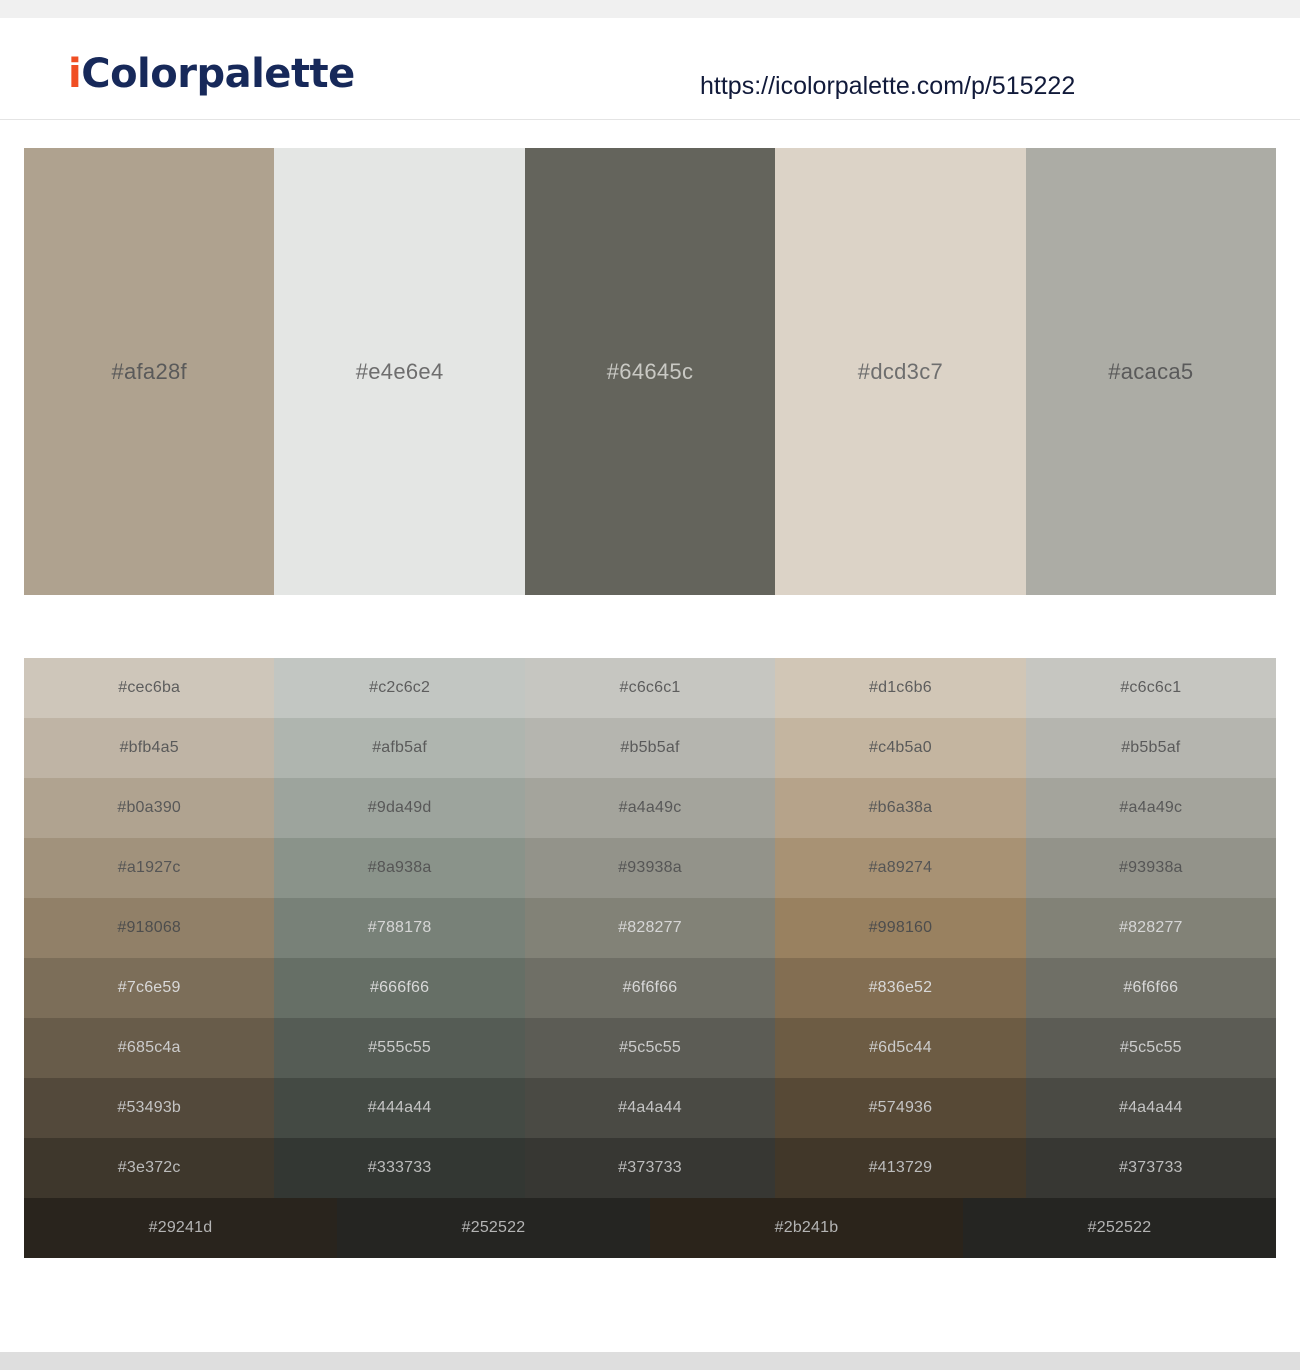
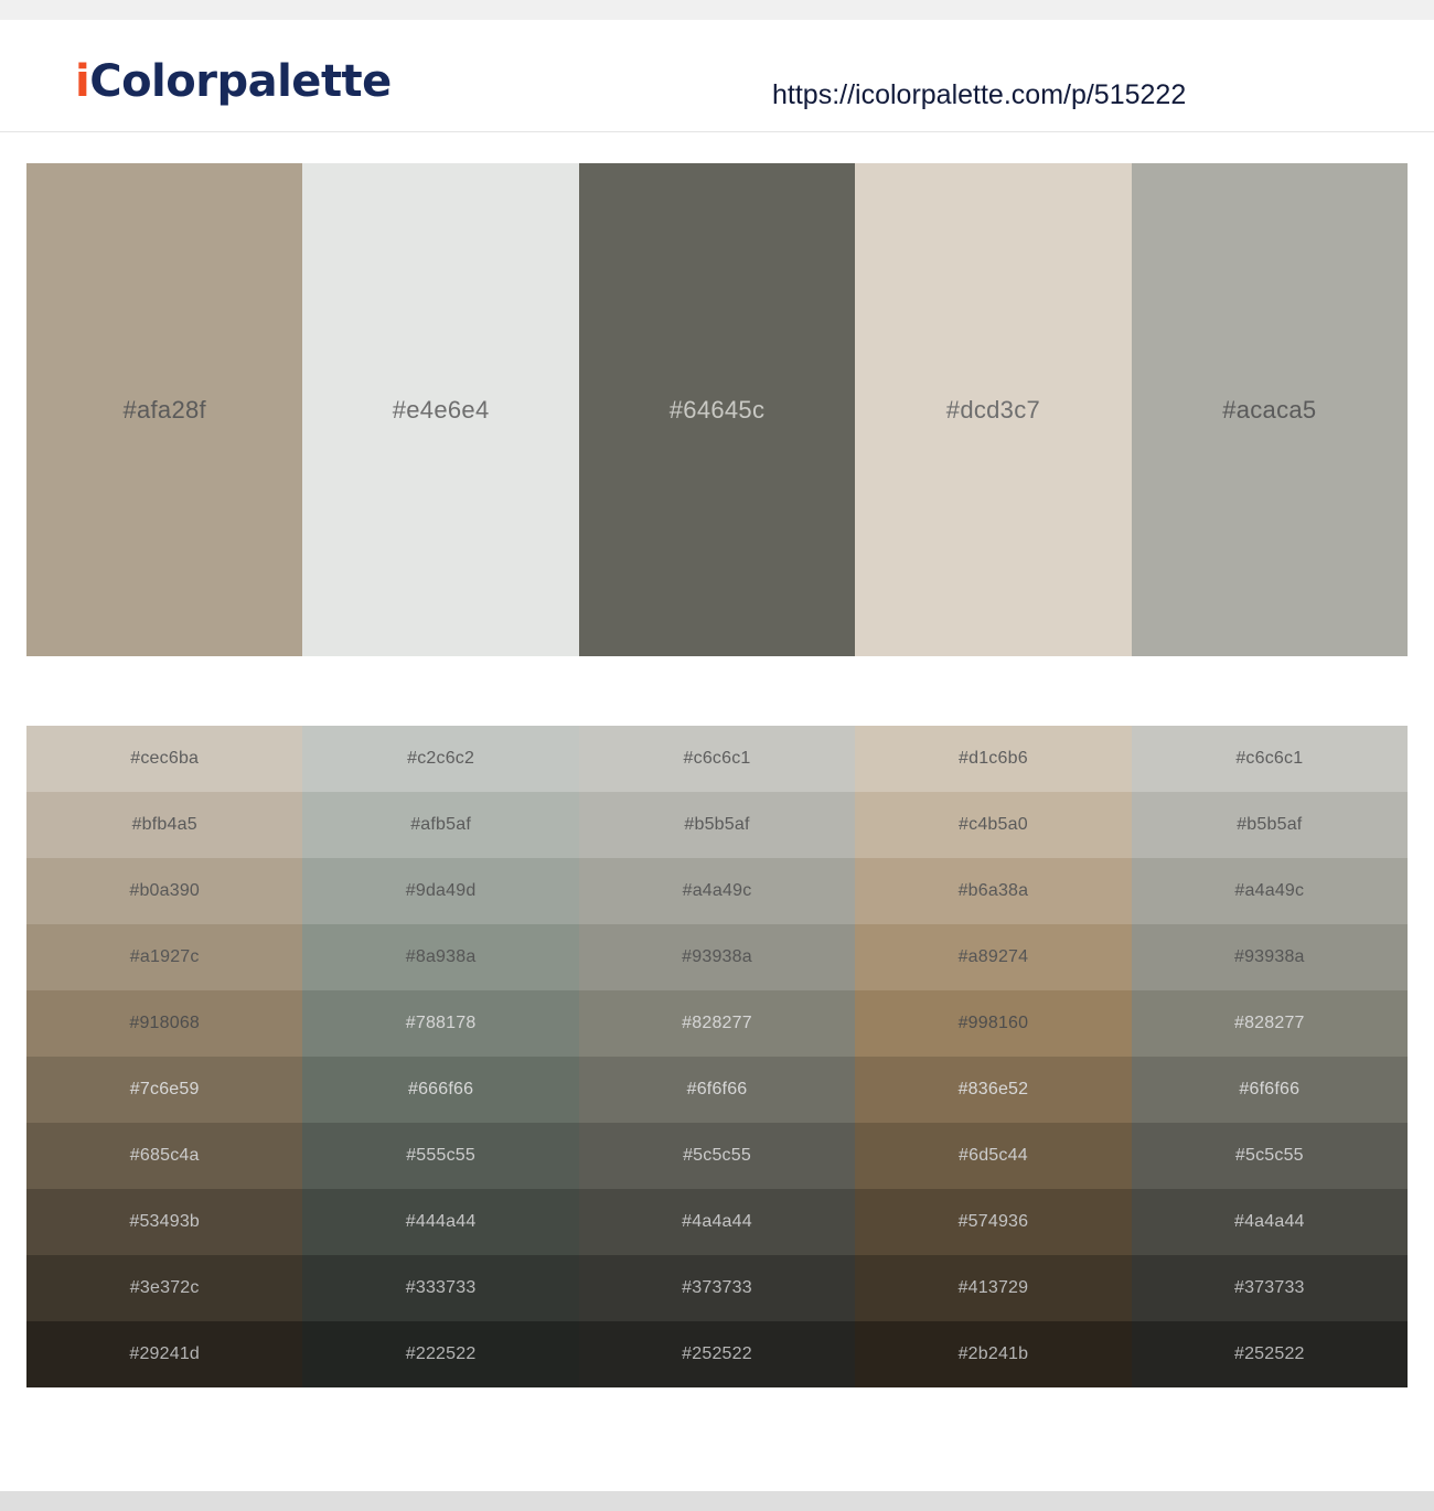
  iColorpalette
  https://icolorpalette.com/p/515222
  #afa28f
  #e4e6e4
  #64645c
  #dcd3c7
  #acaca5
  #cec6ba
  #c2c6c2
  #c6c6c1
  #d1c6b6
  #c6c6c1
  #bfb4a5
  #afb5af
  #b5b5af
  #c4b5a0
  #b5b5af
  #b0a390
  #9da49d
  #a4a49c
  #b6a38a
  #a4a49c
  #a1927c
  #8a938a
  #93938a
  #a89274
  #93938a
  #918068
  #788178
  #828277
  #998160
  #828277
  #7c6e59
  #666f66
  #6f6f66
  #836e52
  #6f6f66
  #685c4a
  #555c55
  #5c5c55
  #6d5c44
  #5c5c55
  #53493b
  #444a44
  #4a4a44
  #574936
  #4a4a44
  #3e372c
  #333733
  #373733
  #413729
  #373733
  #29241d
+ #222522
  #252522
  #2b241b
  #252522
